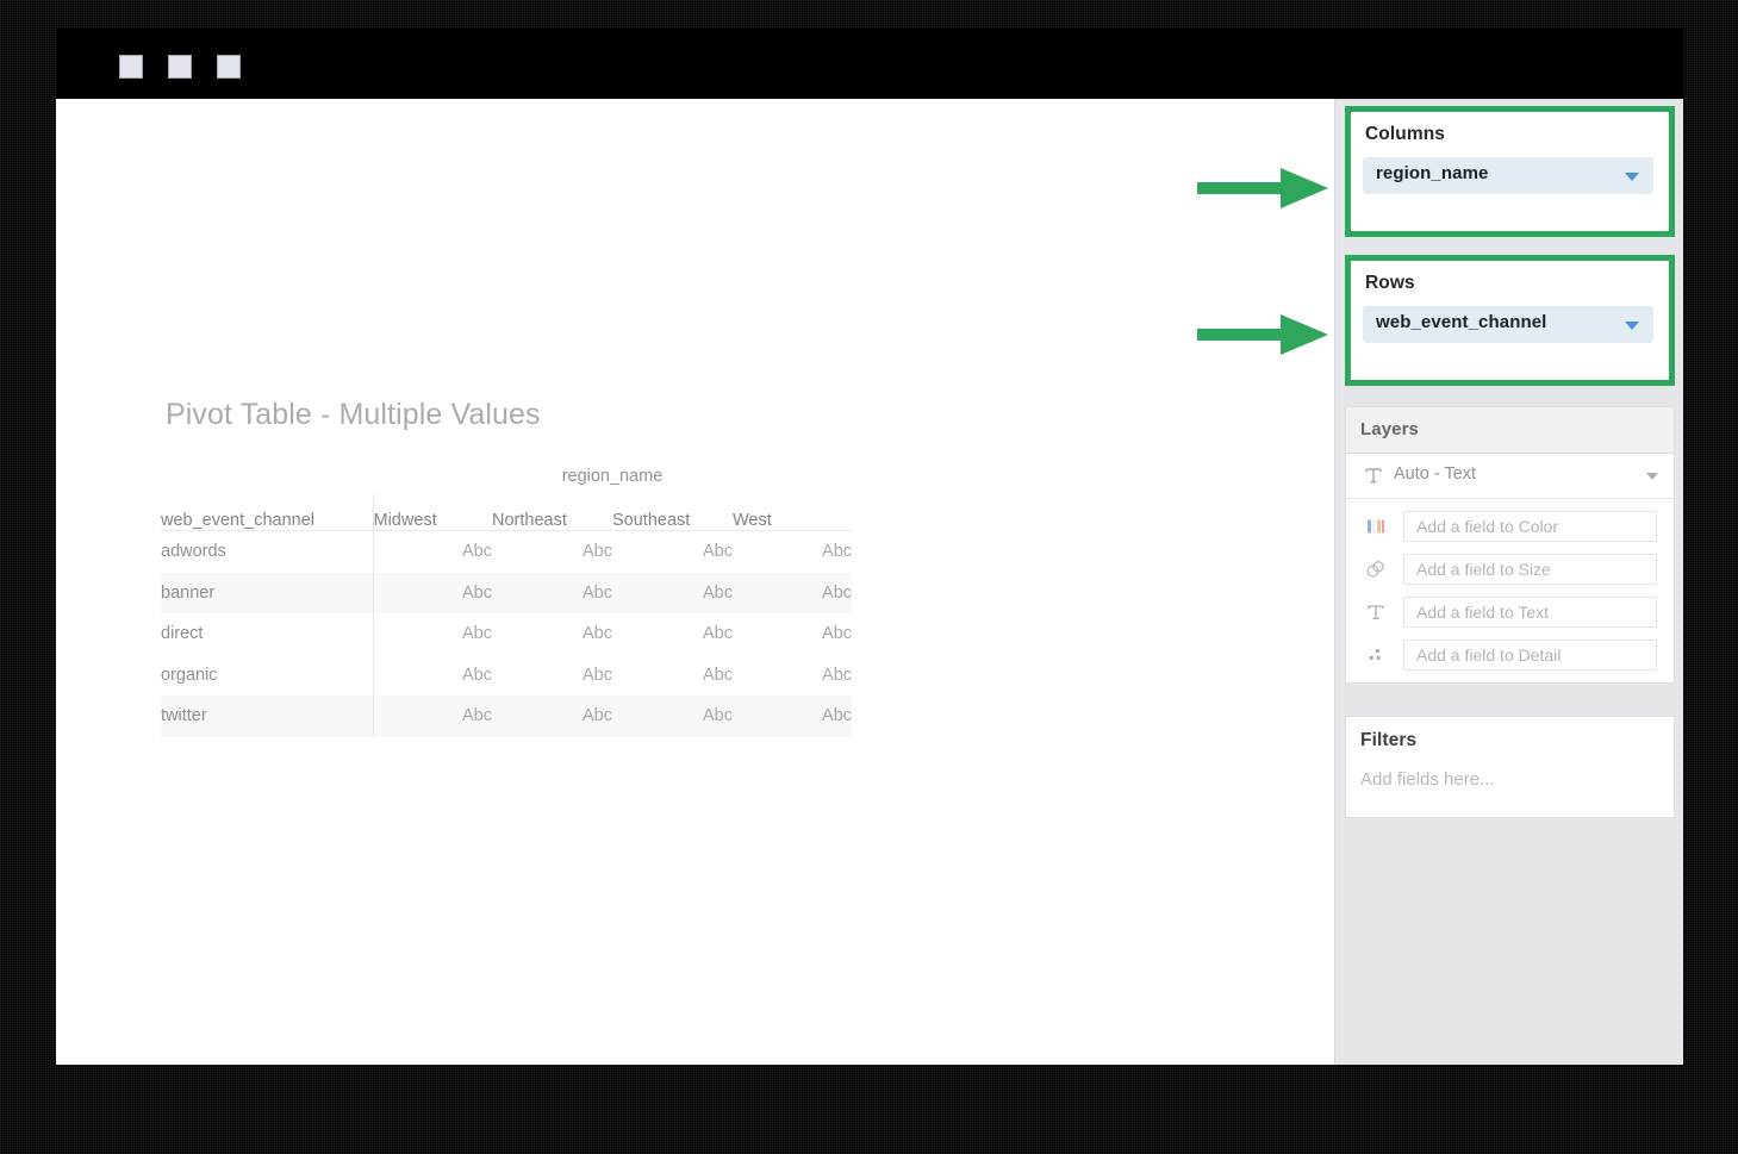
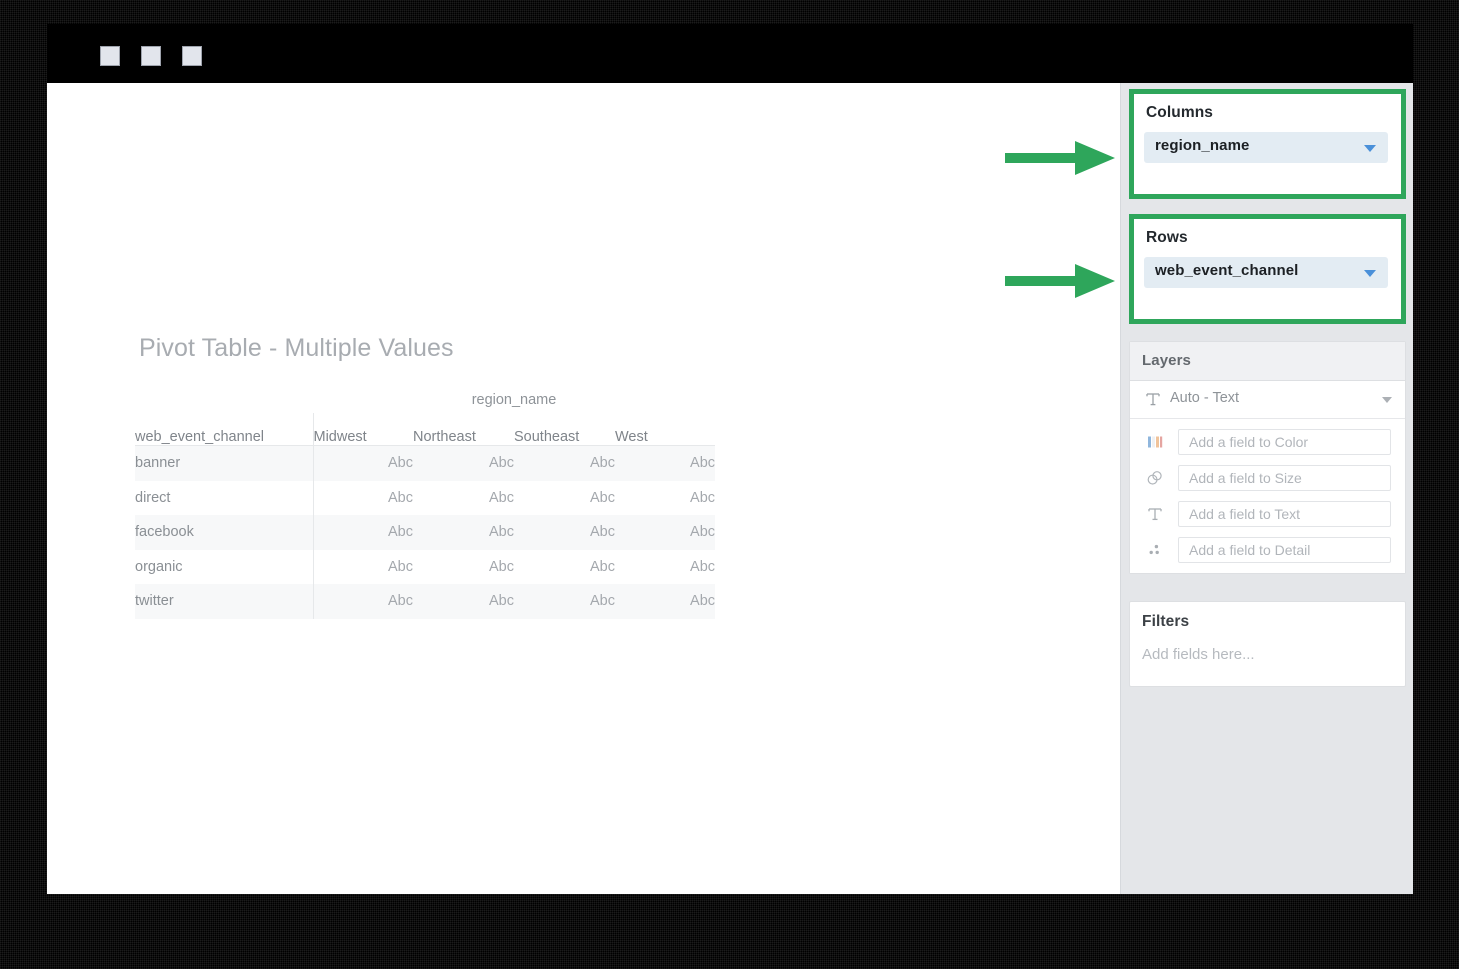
  Pivot Table - Multiple Values
  	region_name
  web_event_channel	Midwest	Northeast	Southeast	West
- adwords	Abc	Abc	Abc	Abc
  banner	Abc	Abc	Abc	Abc
  direct	Abc	Abc	Abc	Abc
+ facebook	Abc	Abc	Abc	Abc
  organic	Abc	Abc	Abc	Abc
  twitter	Abc	Abc	Abc	Abc
  Columns
  region_name
  Rows
  web_event_channel
  Layers
  Auto - Text
  Add a field to Color
  Add a field to Size
  Add a field to Text
  Add a field to Detail
  Filters
  Add fields here...
